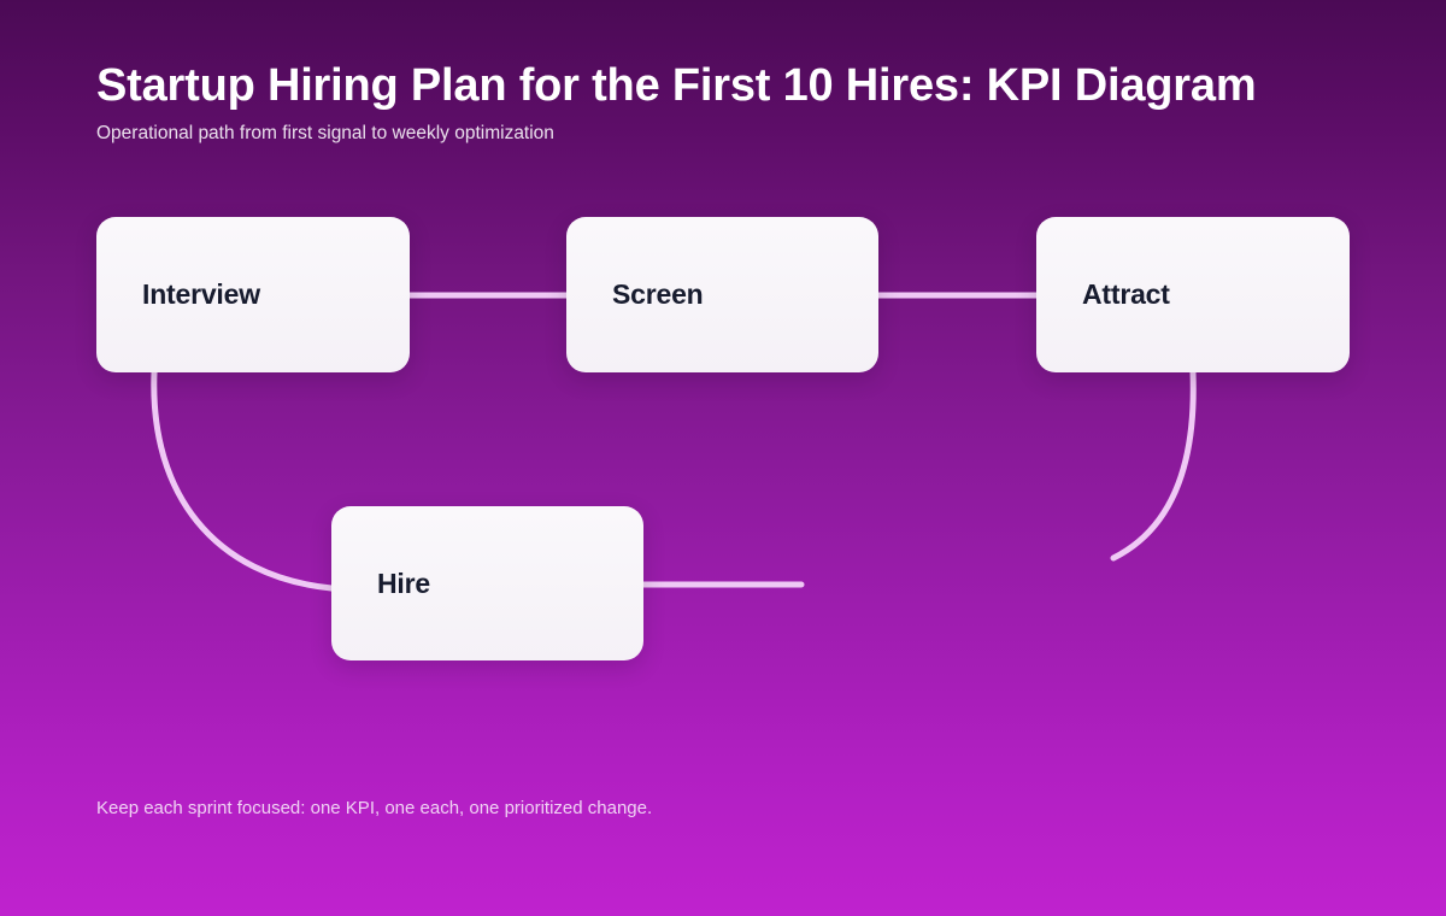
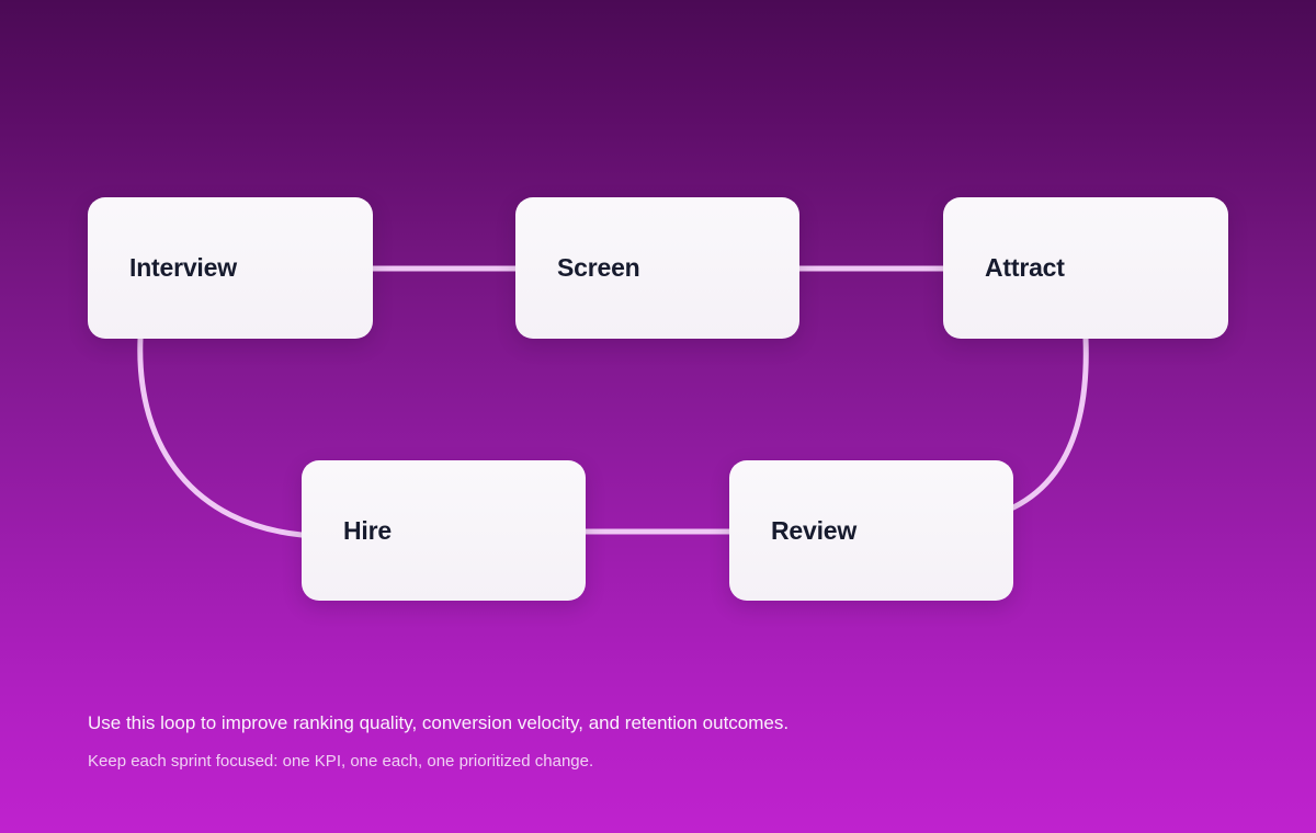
- Startup Hiring Plan for the First 10 Hires: KPI Diagram
- Operational path from first signal to weekly optimization
  Interview
  Screen
  Attract
  Hire
+ Review
+ Use this loop to improve ranking quality, conversion velocity, and retention outcomes.
  Keep each sprint focused: one KPI, one each, one prioritized change.
